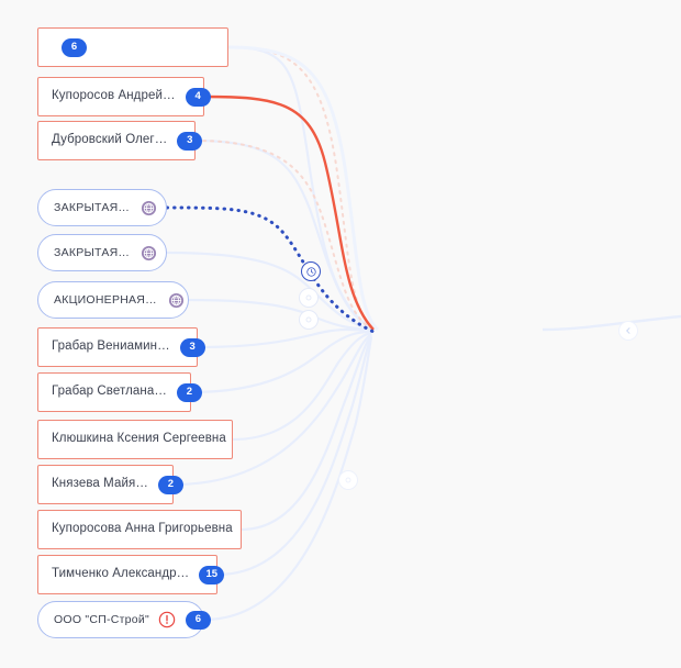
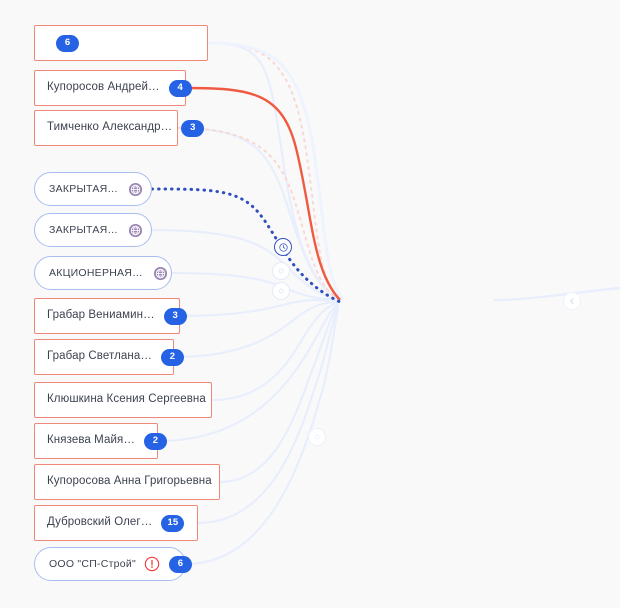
  6
  Купоросов Андрей…
  4
- Дубровский Олег…
+ Тимченко Александр…
  3
  ЗАКРЫТАЯ…
  ЗАКРЫТАЯ…
  АКЦИОНЕРНАЯ…
  Грабар Вениамин…
  3
  Грабар Светлана…
  2
  Клюшкина Ксения Сергеевна
  Князева Майя…
  2
  Купоросова Анна Григорьевна
- Тимченко Александр…
+ Дубровский Олег…
  15
  ООО "СП-Строй"
  6
